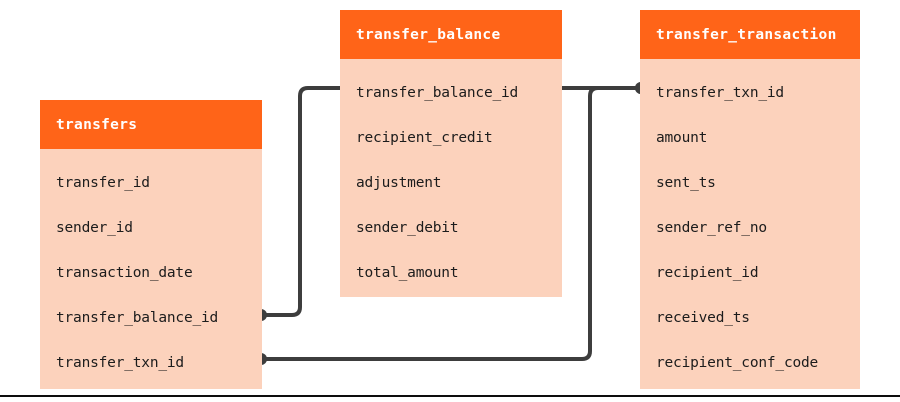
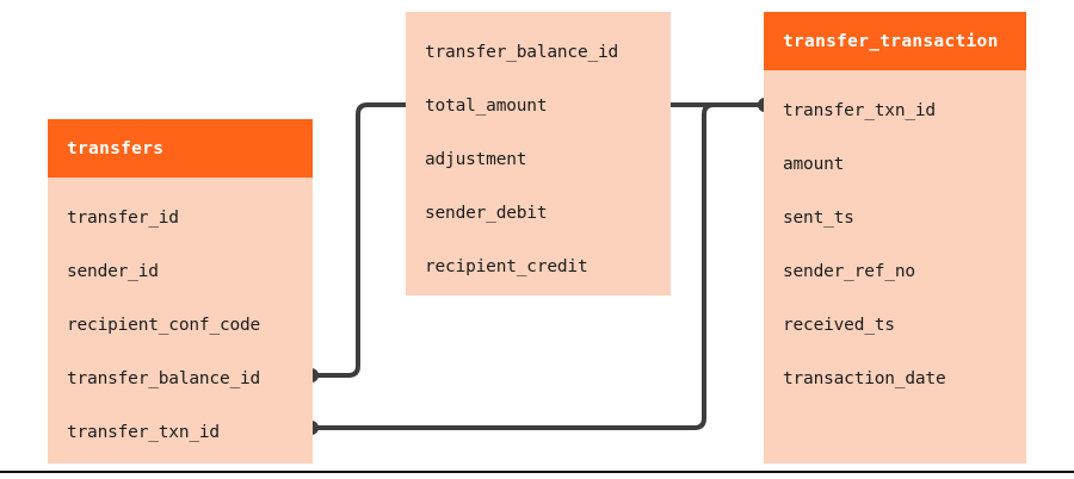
  transfers
  transfer_id
  sender_id
- transaction_date
+ recipient_conf_code
  transfer_balance_id
  transfer_txn_id
- transfer_balance
  transfer_balance_id
- recipient_credit
+ total_amount
  adjustment
  sender_debit
- total_amount
+ recipient_credit
  transfer_transaction
  transfer_txn_id
  amount
  sent_ts
  sender_ref_no
- recipient_id
  received_ts
- recipient_conf_code
+ transaction_date
